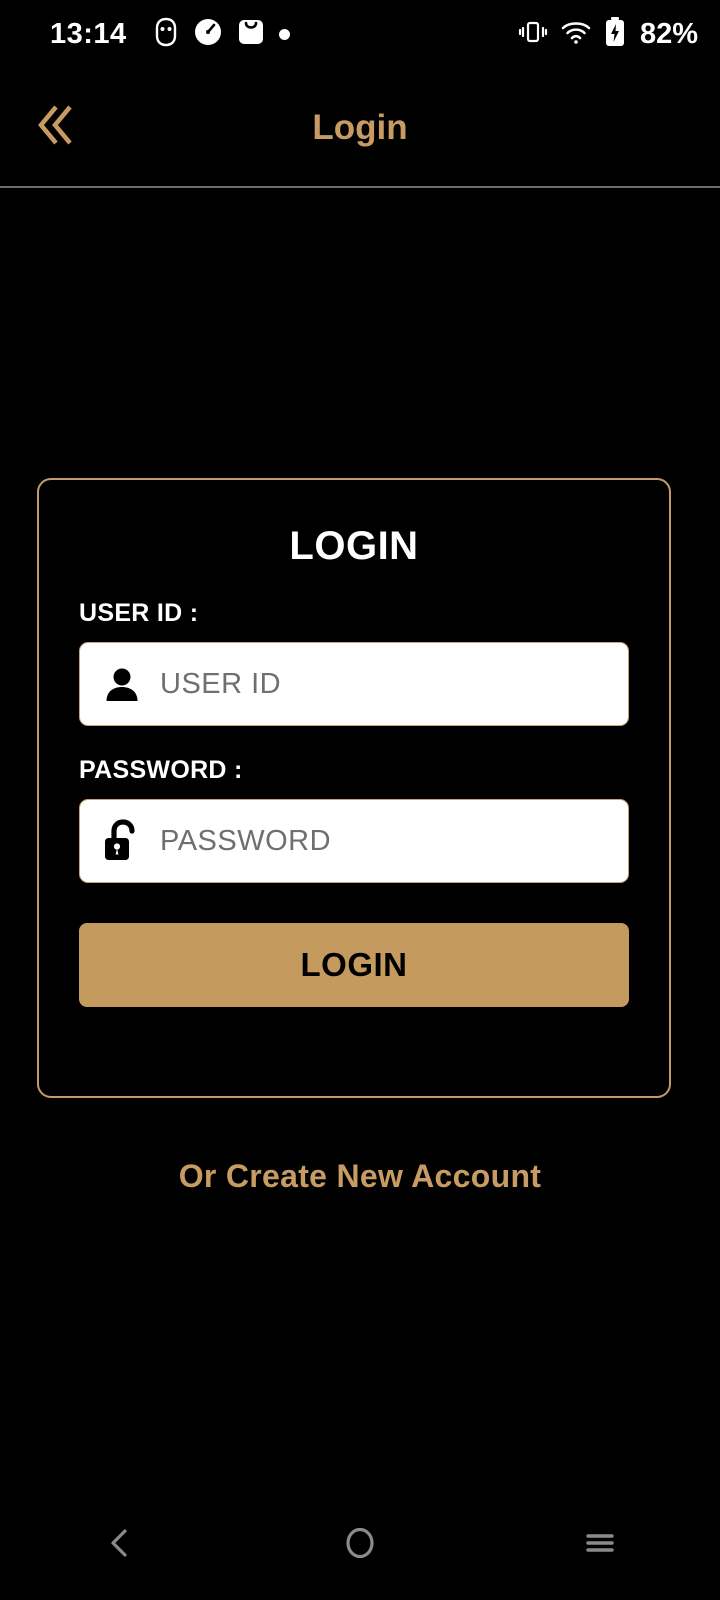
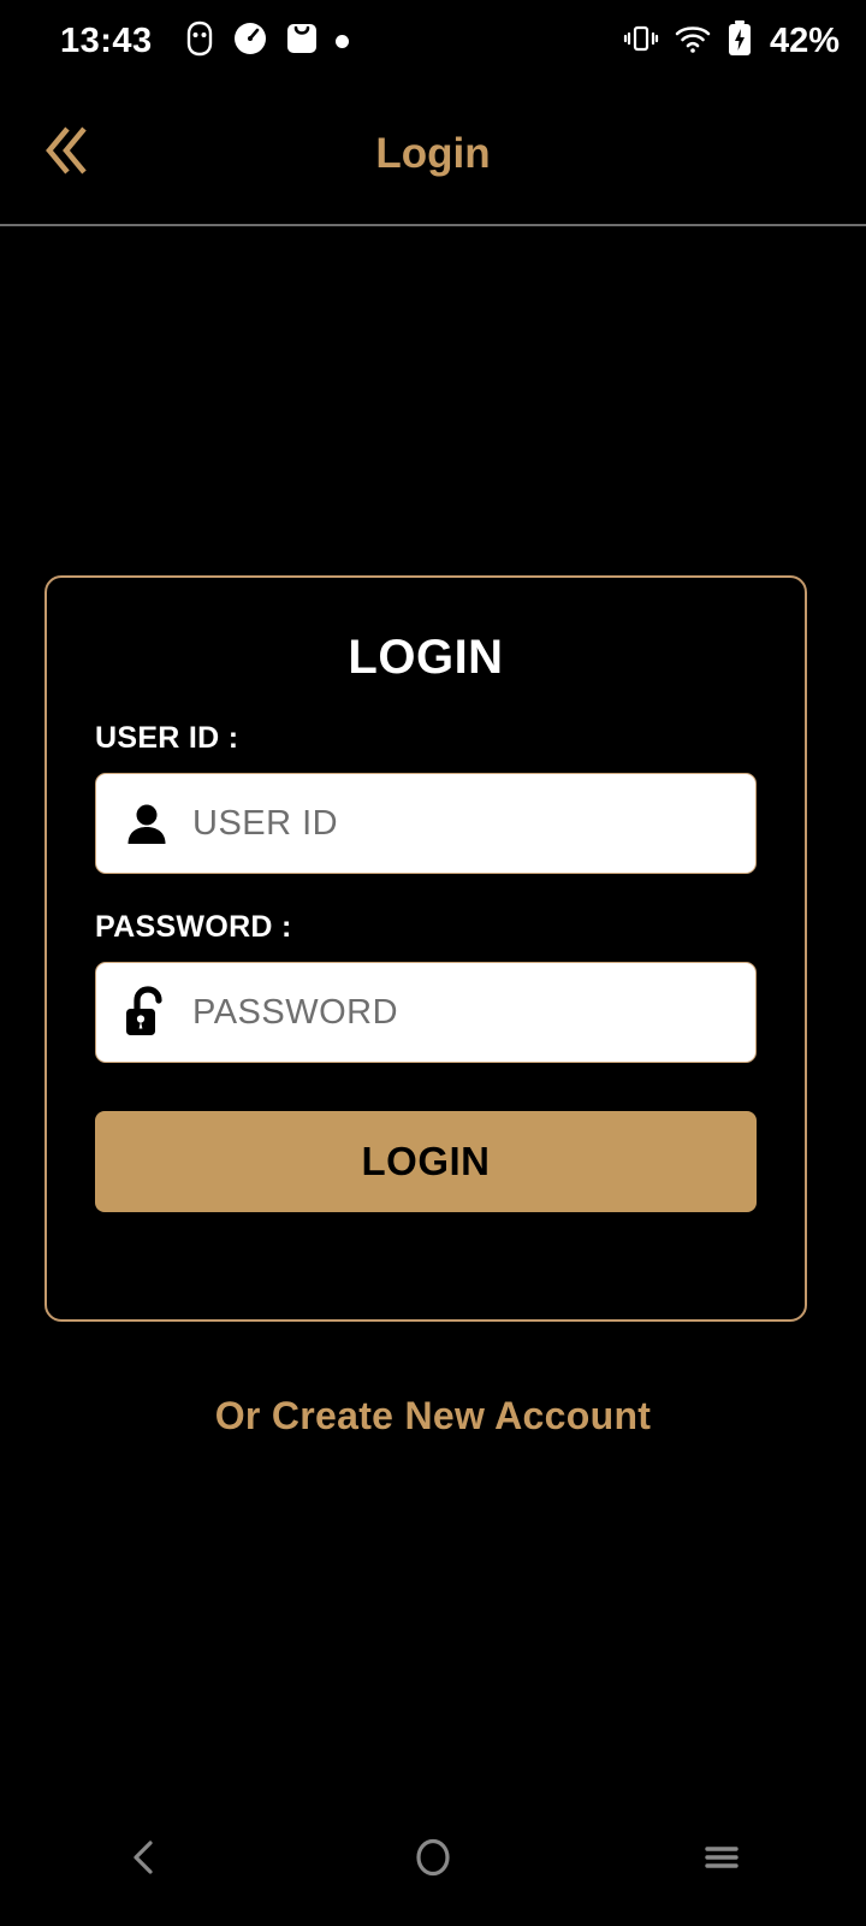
- 13:14
+ 13:43
- 82%
+ 42%
  Login
  LOGIN
  USER ID :
  USER ID
  PASSWORD :
  PASSWORD
  LOGIN
  Or Create New Account
